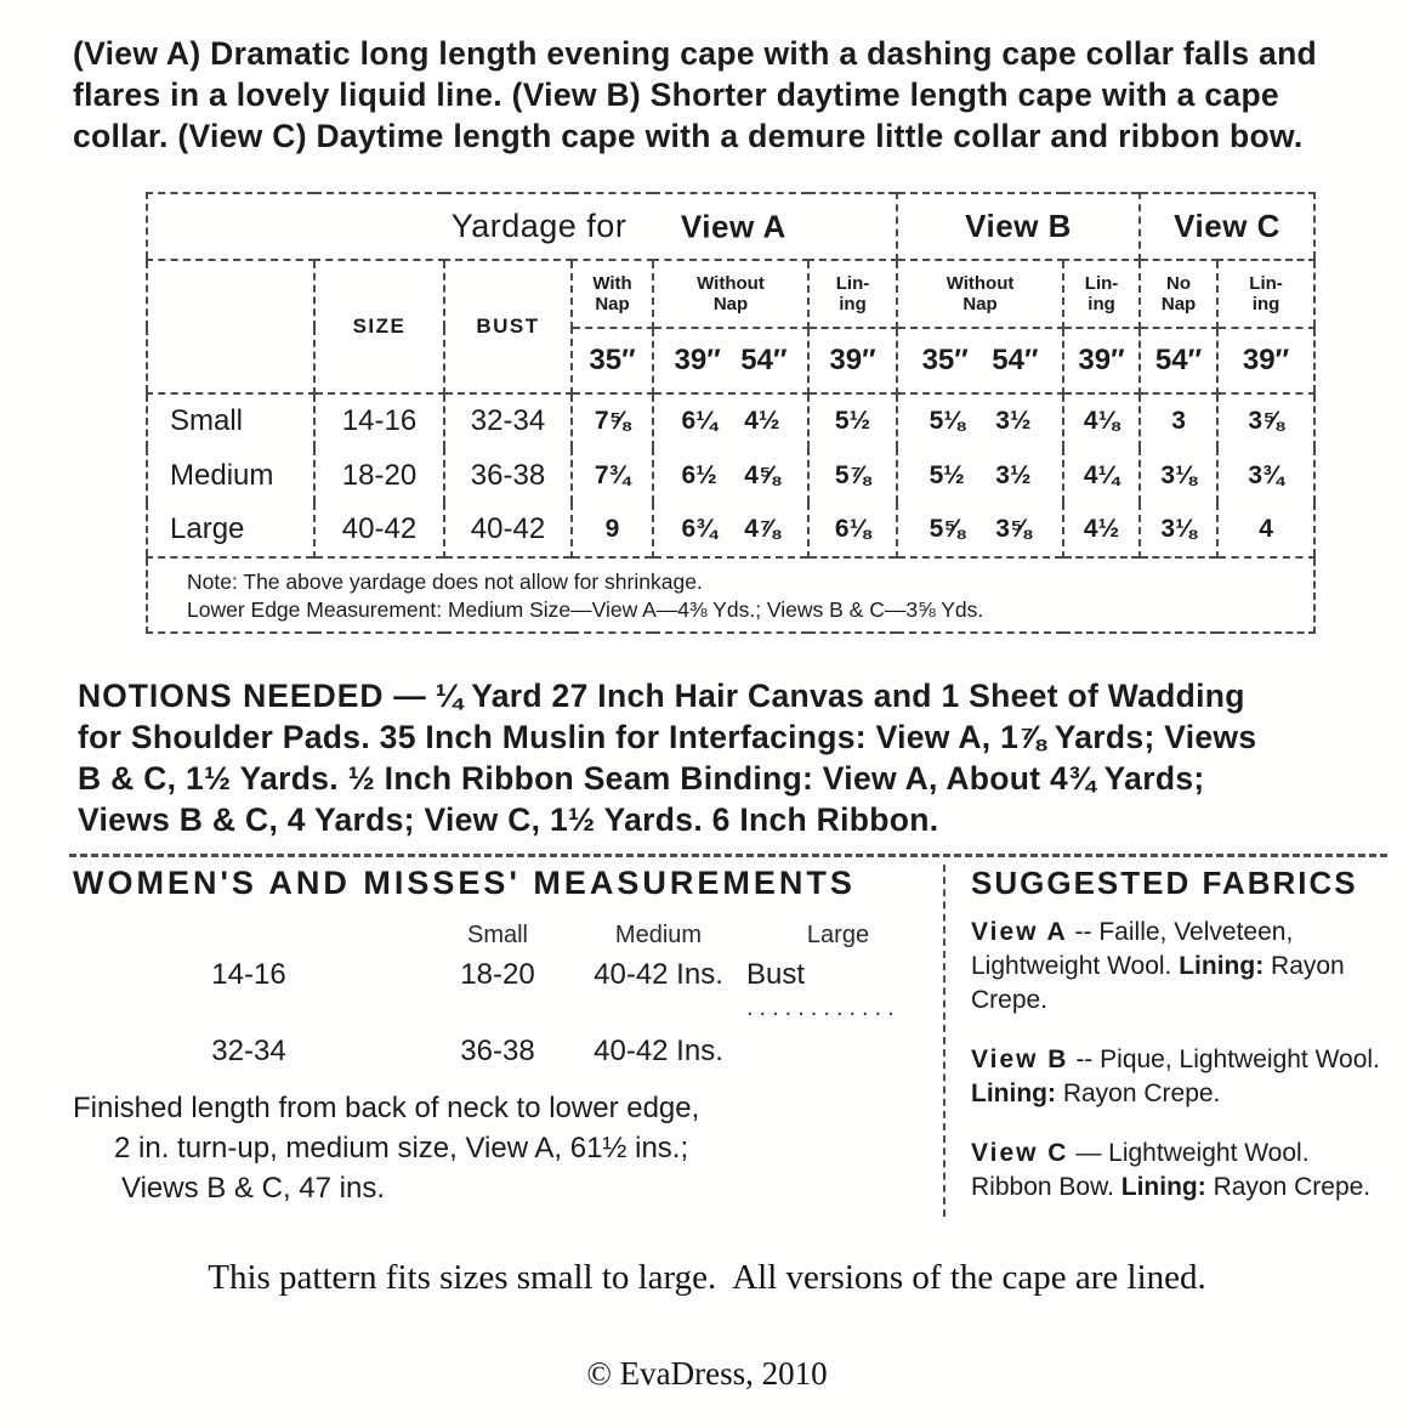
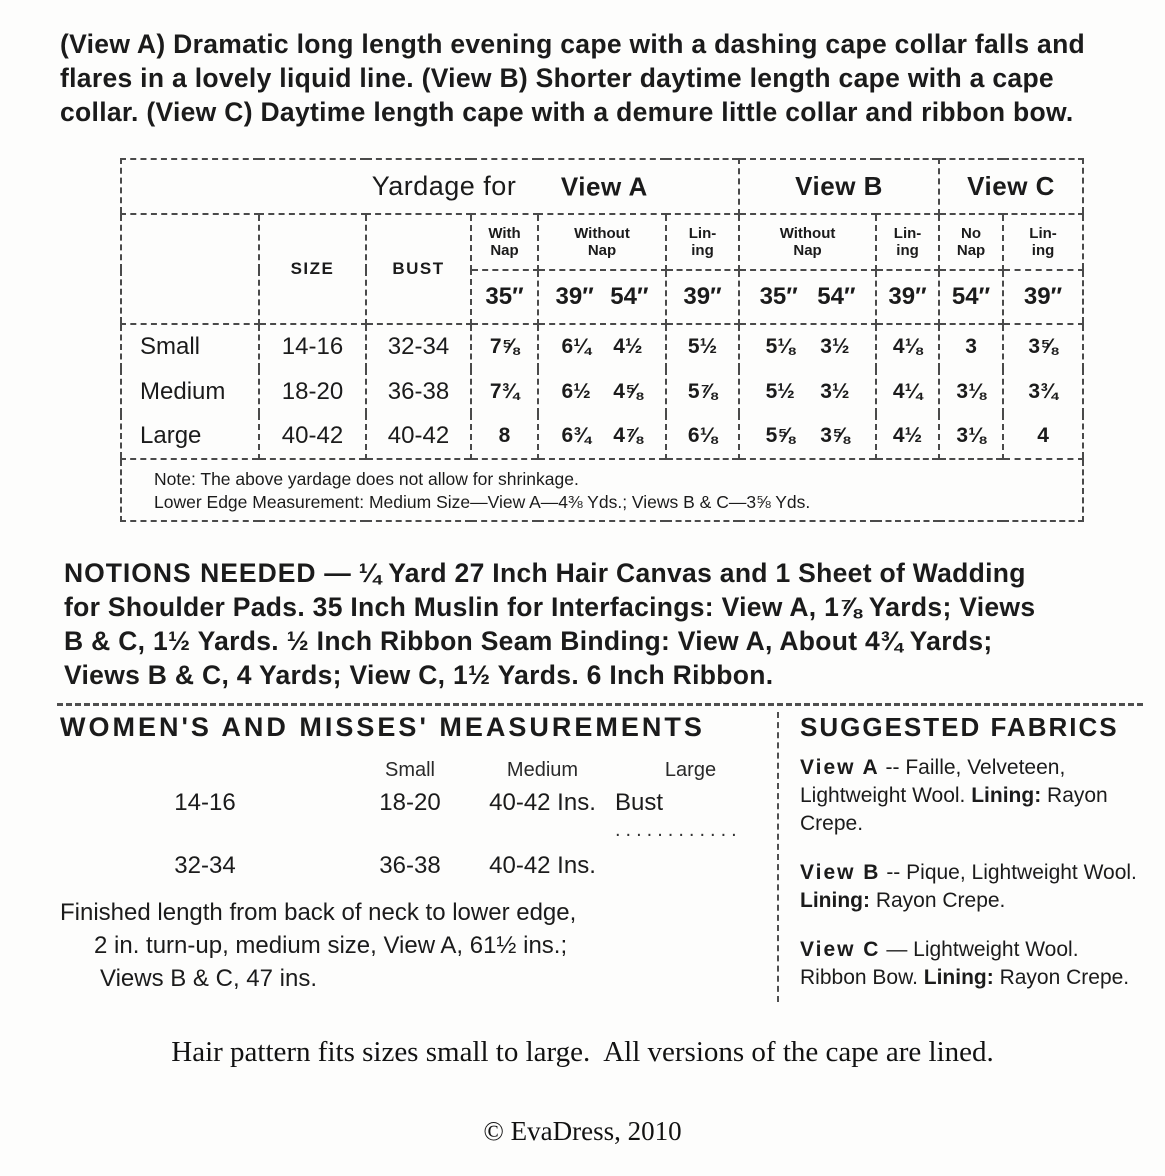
  (View A) Dramatic long length evening cape with a dashing cape collar falls and
  flares in a lovely liquid line. (View B) Shorter daytime length cape with a cape
  collar. (View C) Daytime length cape with a demure little collar and ribbon bow.
  Yardage for View A	View B	View C
  	SIZE	BUST	WithNap	WithoutNap	Lin-ing	WithoutNap	Lin-ing	NoNap	Lin-ing
  35″	39″ 54″	39″	35″ 54″	39″	54″	39″
  Small	14-16	32-34	7⅝	6¼ 4½	5½	5⅛ 3½	4⅛	3	3⅝
  Medium	18-20	36-38	7¾	6½ 4⅝	5⅞	5½ 3½	4¼	3⅛	3¾
- Large	40-42	40-42	9	6¾ 4⅞	6⅛	5⅝ 3⅝	4½	3⅛	4
+ Large	40-42	40-42	8	6¾ 4⅞	6⅛	5⅝ 3⅝	4½	3⅛	4
  Note: The above yardage does not allow for shrinkage. Lower Edge Measurement: Medium Size—View A—4⅜ Yds.; Views B & C—3⅝ Yds.
  NOTIONS NEEDED — ¼ Yard 27 Inch Hair Canvas and 1 Sheet of Wadding
  for Shoulder Pads. 35 Inch Muslin for Interfacings: View A, 1⅞ Yards; Views
  B & C, 1½ Yards. ½ Inch Ribbon Seam Binding: View A, About 4¾ Yards;
  Views B & C, 4 Yards; View C, 1½ Yards. 6 Inch Ribbon.
  WOMEN'S AND MISSES' MEASUREMENTS
  Small
  Medium
  Large
  14-16
  18-20
  40-42 Ins.
  Bust ............
  32-34
  36-38
  40-42 Ins.
  Finished length from back of neck to lower edge,
  2 in. turn-up, medium size, View A, 61½ ins.;
  Views B & C, 47 ins.
  SUGGESTED FABRICS
  View A -- Faille, Velveteen, Lightweight Wool. Lining: Rayon Crepe.
  View B -- Pique, Lightweight Wool. Lining: Rayon Crepe.
  View C — Lightweight Wool. Ribbon Bow. Lining: Rayon Crepe.
- This pattern fits sizes small to large. All versions of the cape are lined.
+ Hair pattern fits sizes small to large. All versions of the cape are lined.
  © EvaDress, 2010
